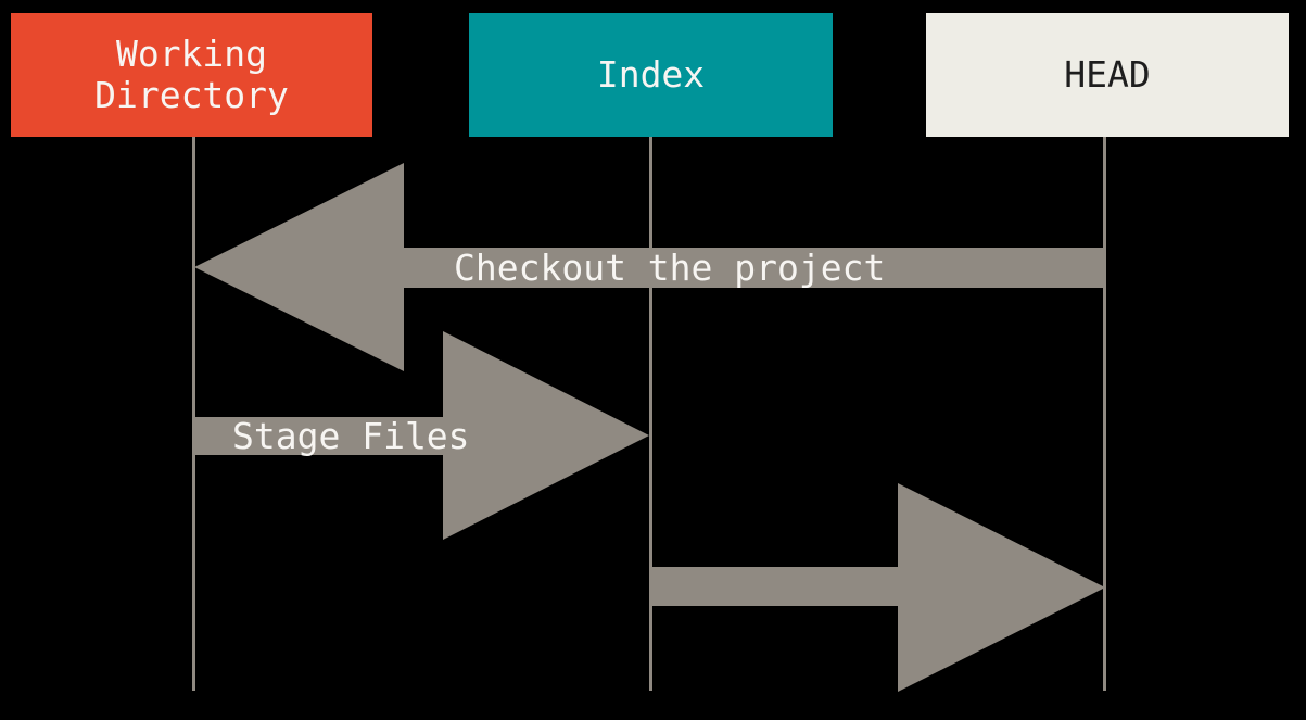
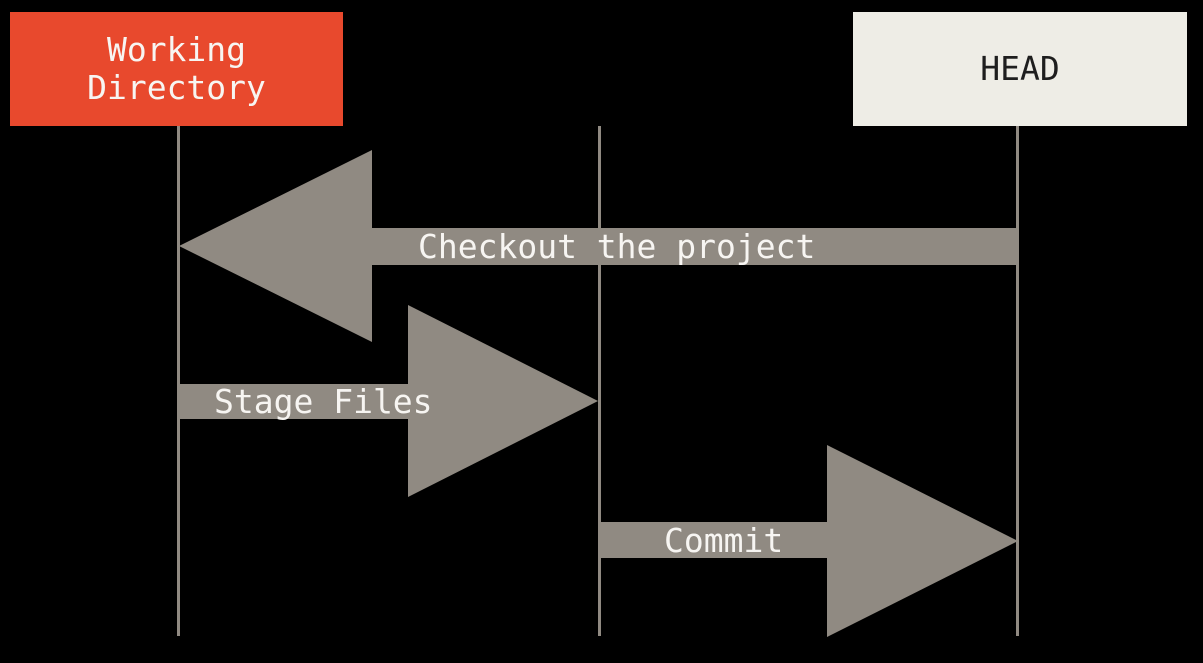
  Working
  Directory
- Index
  HEAD
  Checkout the project
  Stage Files
+ Commit
